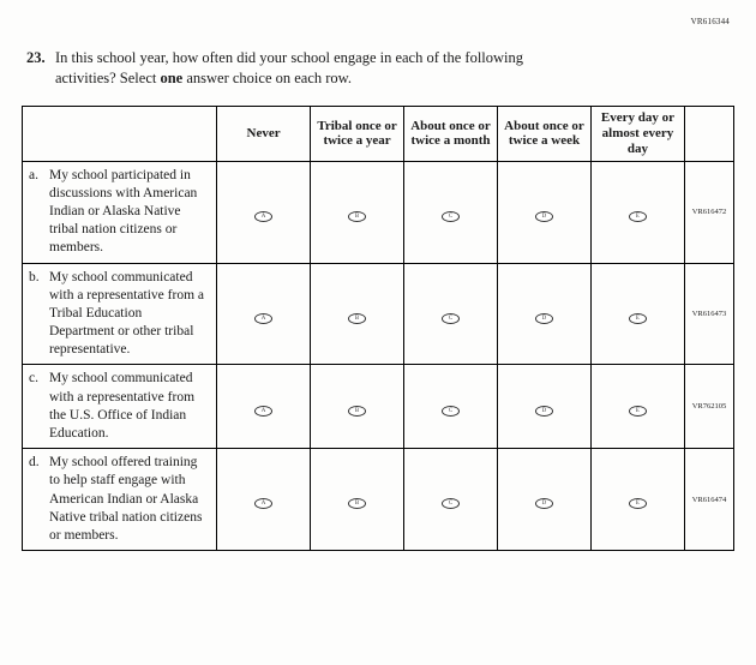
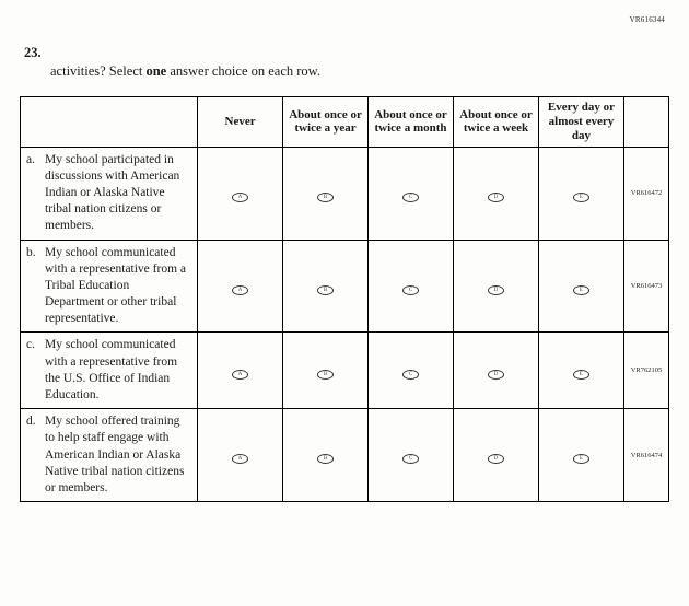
  VR616344
  23.
- In this school year, how often did your school engage in each of the following
  activities? Select one answer choice on each row.
- 	Never	Tribal once or twice a year	About once or twice a month	About once or twice a week	Every day or almost every day
+ 	Never	About once or twice a year	About once or twice a month	About once or twice a week	Every day or almost every day
  a. My school participated in discussions with American Indian or Alaska Native tribal nation citizens or members.
  b. My school communicated with a representative from a Tribal Education Department or other tribal representative.
  c. My school communicated with a representative from the U.S. Office of Indian Education.
  d. My school offered training to help staff engage with American Indian or Alaska Native tribal nation citizens or members.
